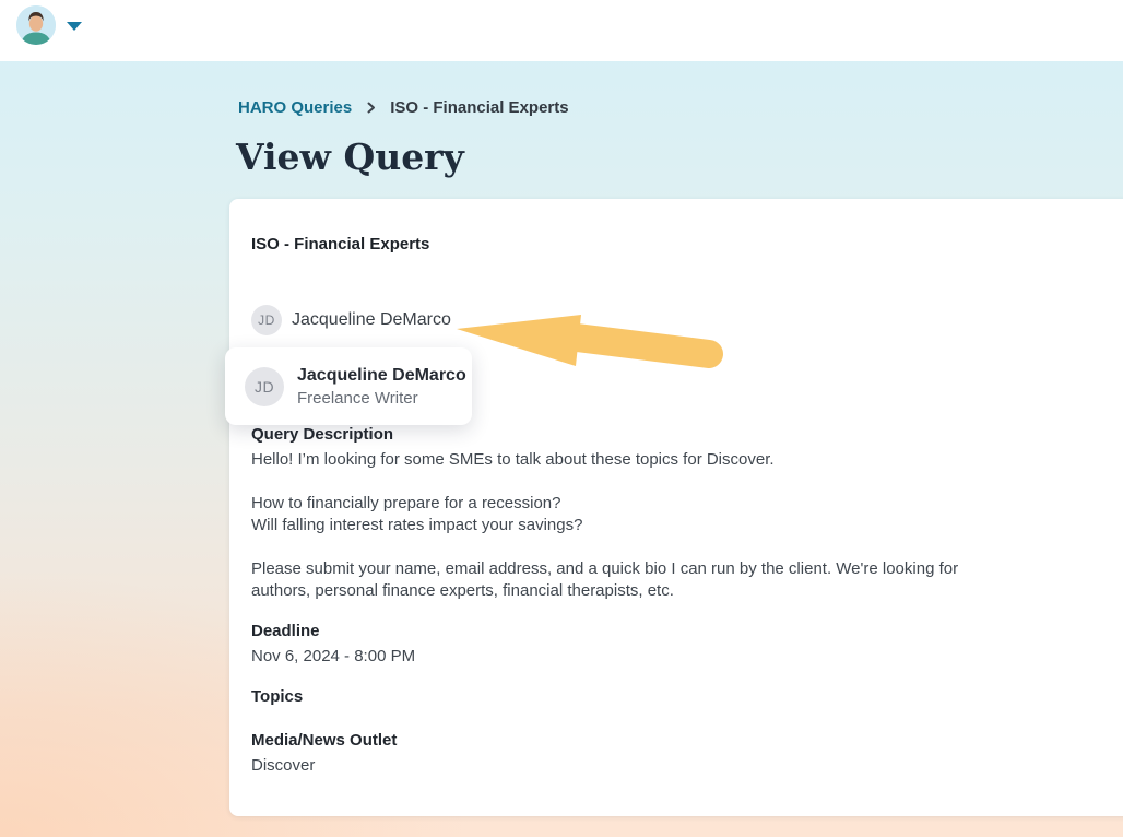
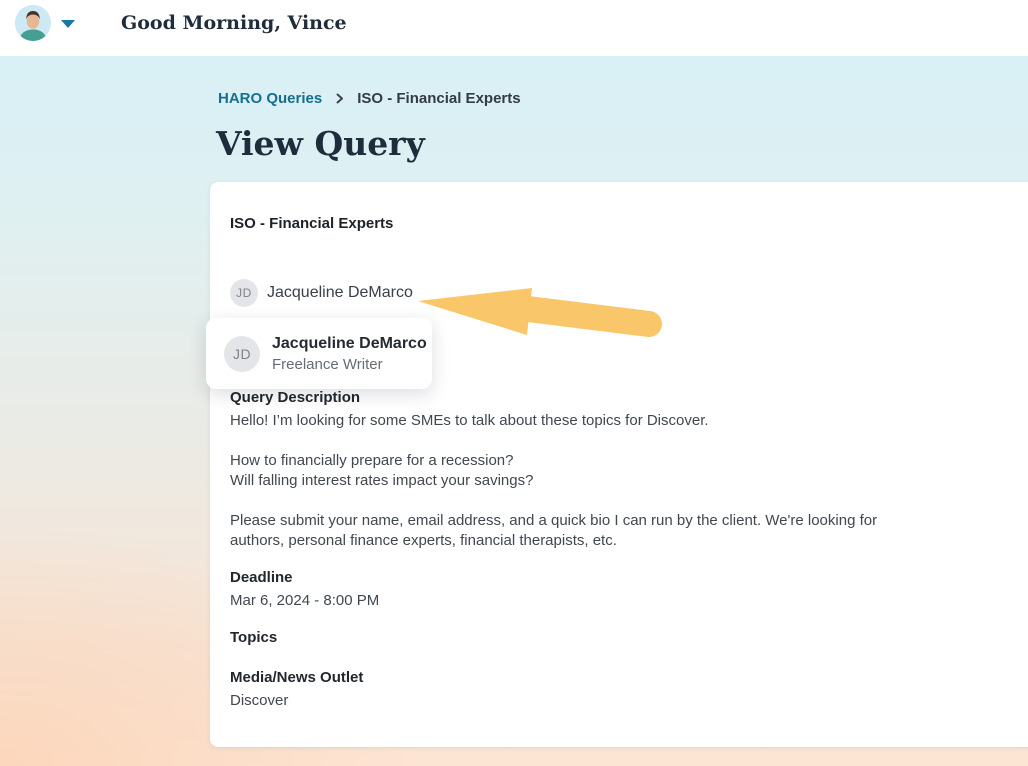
+ Good Morning, Vince
  HARO Queries
  ISO - Financial Experts
  View Query
  ISO - Financial Experts
  JD
  Jacqueline DeMarco
  Query Description
  Hello! I’m looking for some SMEs to talk about these topics for Discover.
  How to financially prepare for a recession?
  Will falling interest rates impact your savings?
  Please submit your name, email address, and a quick bio I can run by the client. We're looking for authors, personal finance experts, financial therapists, etc.
  Deadline
- Nov 6, 2024 - 8:00 PM
+ Mar 6, 2024 - 8:00 PM
  Topics
  Media/News Outlet
  Discover
  JD
  Jacqueline DeMarco
  Freelance Writer
